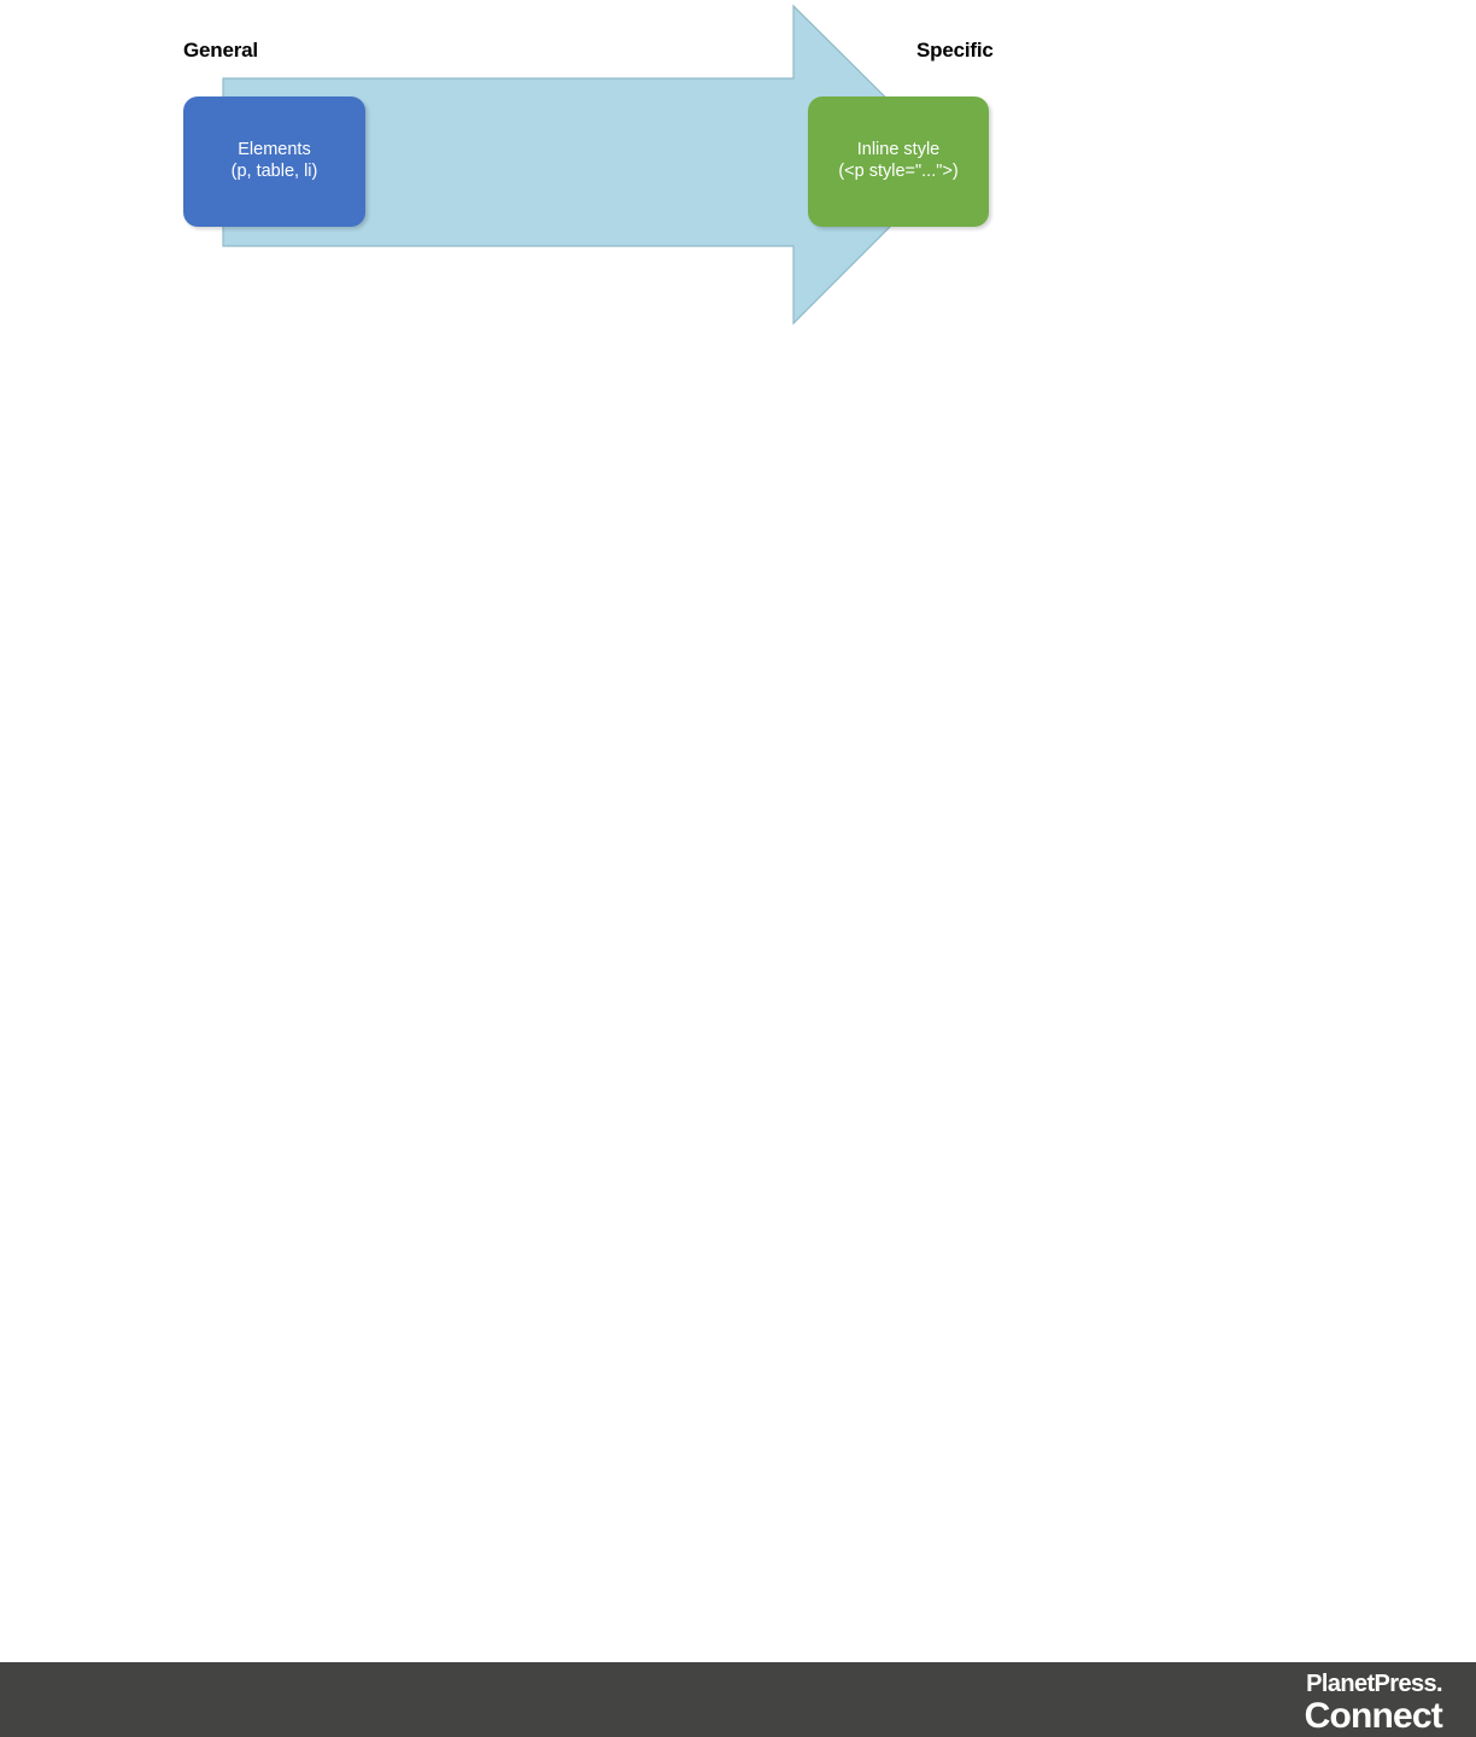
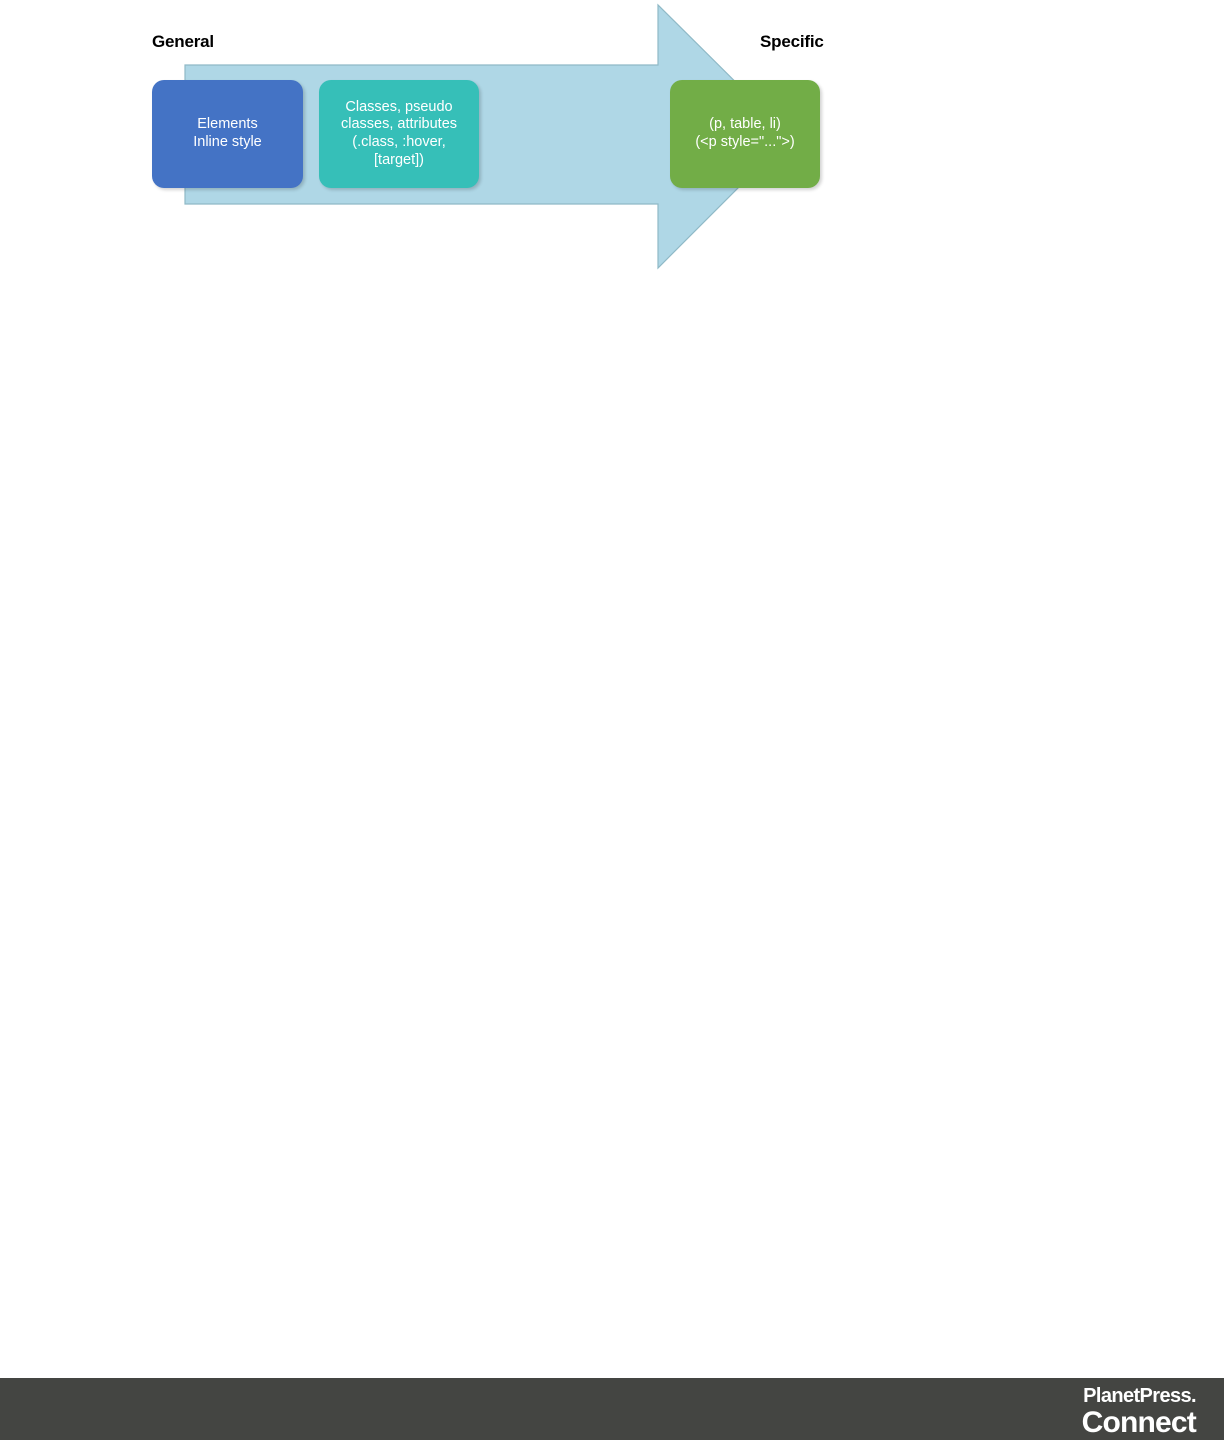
  General
  Specific
  Elements
- (p, table, li)
+ Inline style
+ Classes, pseudo
+ classes, attributes
+ (.class, :hover,
+ [target])
- Inline style
+ (p, table, li)
  (<p style="...">)
  PlanetPress.
  Connect
